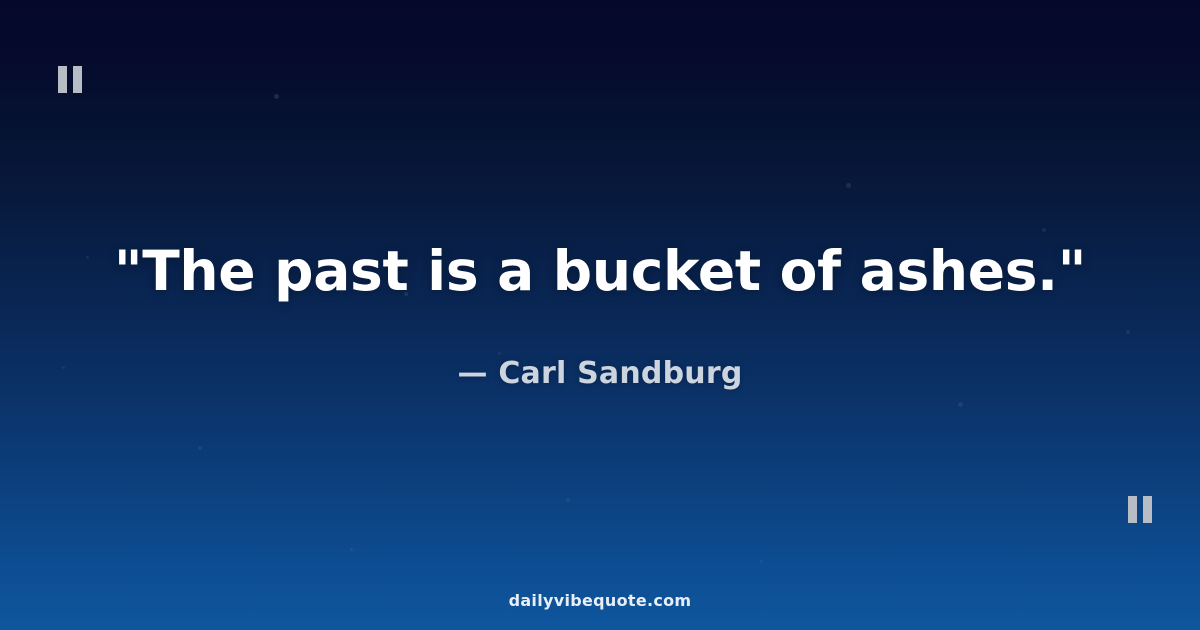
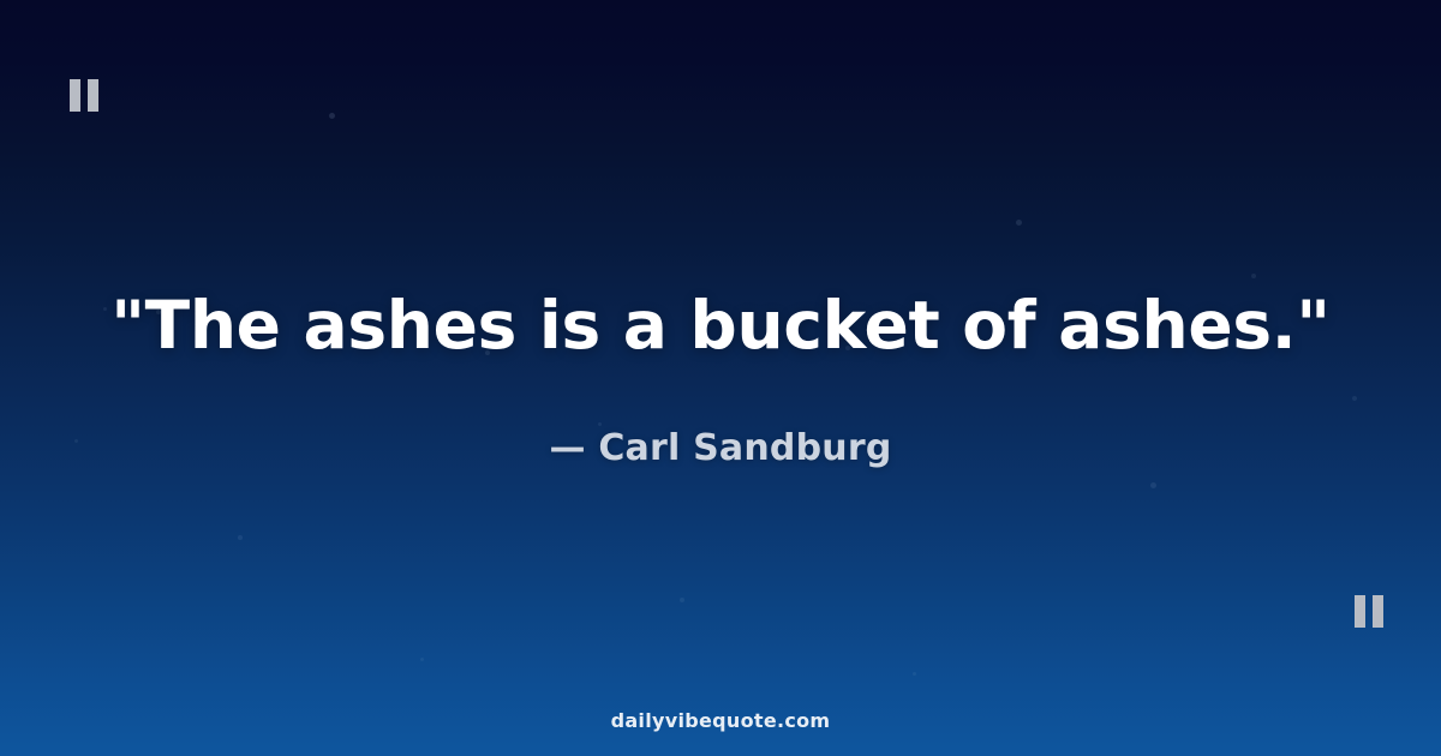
- "The past is a bucket of ashes."
+ "The ashes is a bucket of ashes."
  — Carl Sandburg
  dailyvibequote.com
